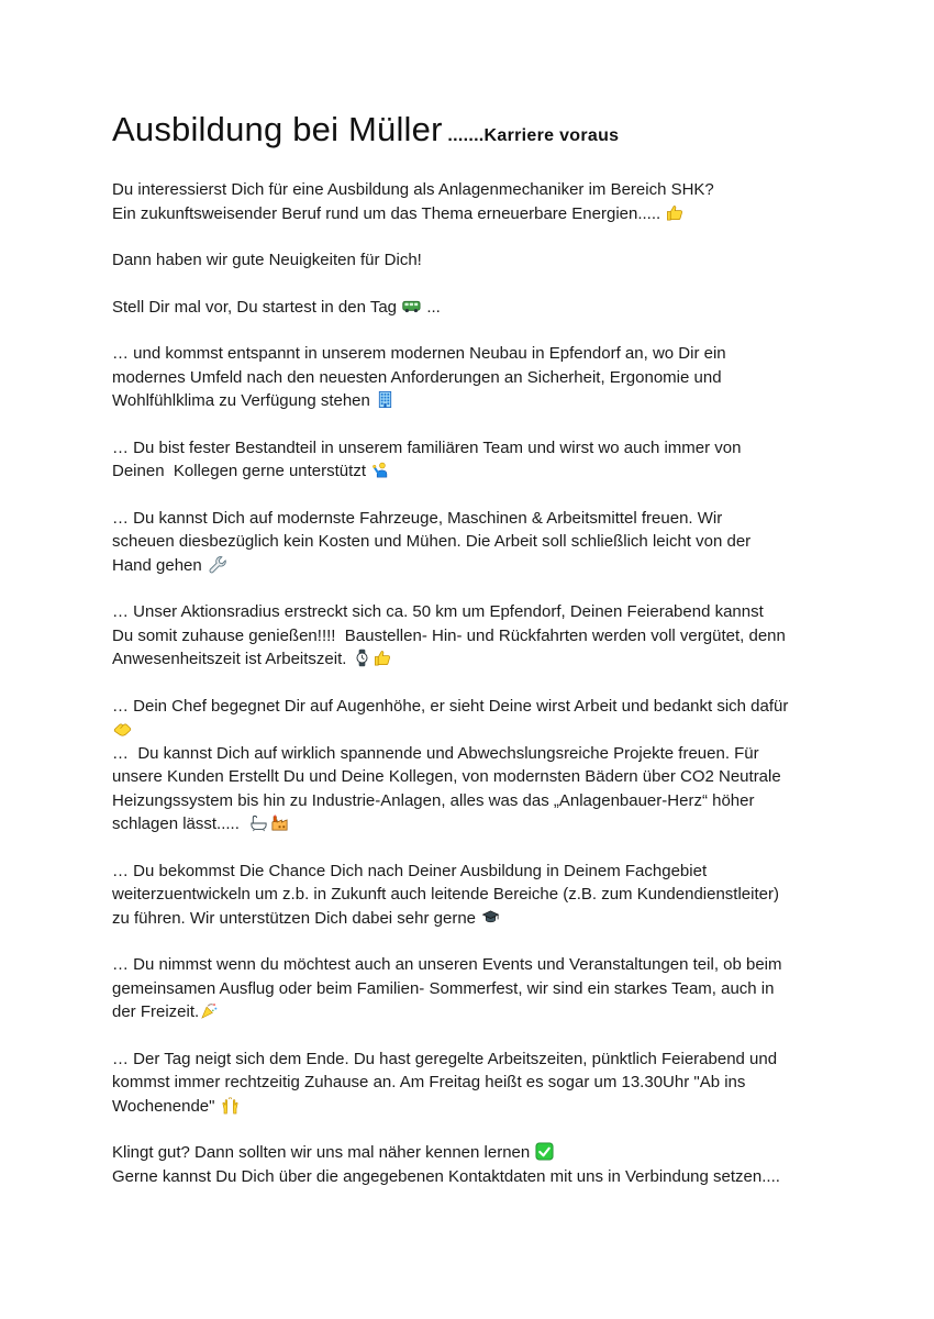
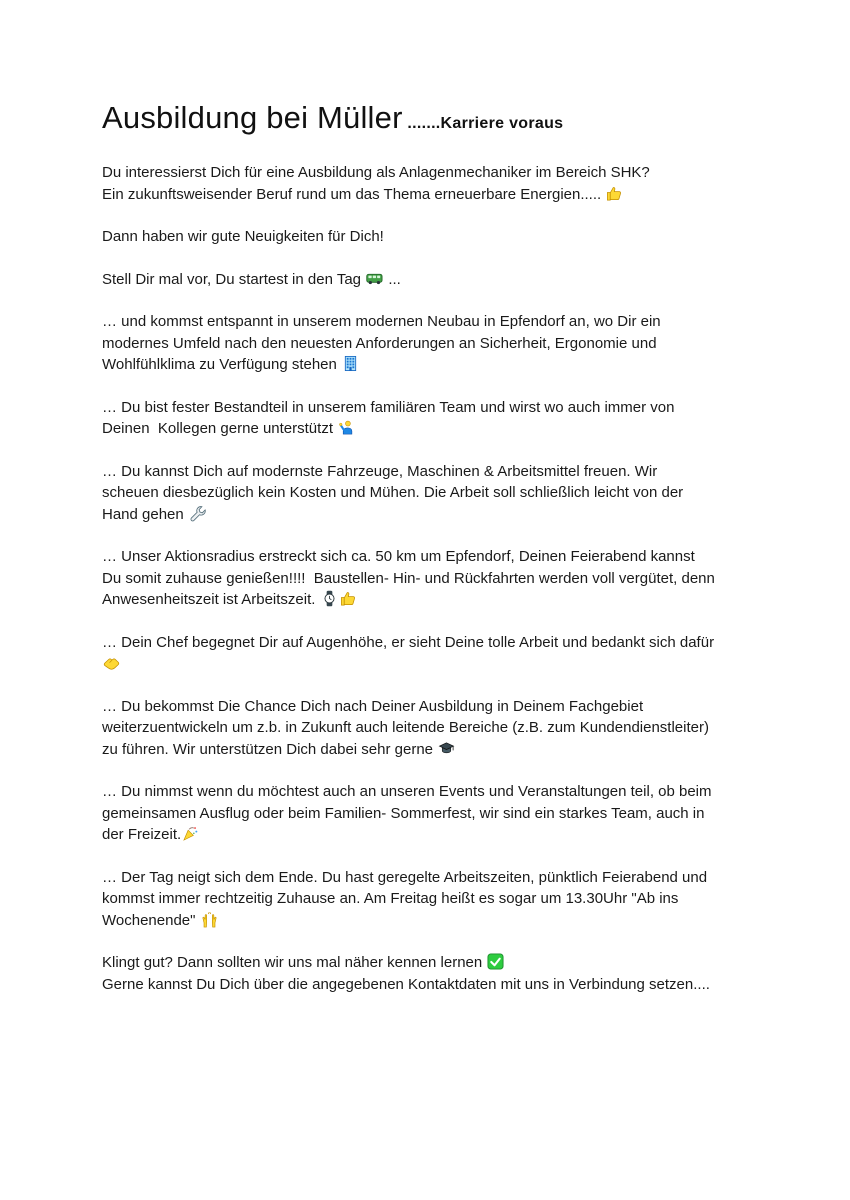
  Ausbildung bei Müller .......Karriere voraus
  Du interessierst Dich für eine Ausbildung als Anlagenmechaniker im Bereich SHK?
  Ein zukunftsweisender Beruf rund um das Thema erneuerbare Energien.....
  Dann haben wir gute Neuigkeiten für Dich!
  Stell Dir mal vor, Du startest in den Tag ...
  … und kommst entspannt in unserem modernen Neubau in Epfendorf an, wo Dir ein
  modernes Umfeld nach den neuesten Anforderungen an Sicherheit, Ergonomie und
  Wohlfühlklima zu Verfügung stehen
  … Du bist fester Bestandteil in unserem familiären Team und wirst wo auch immer von
  Deinen Kollegen gerne unterstützt
  … Du kannst Dich auf modernste Fahrzeuge, Maschinen & Arbeitsmittel freuen. Wir
  scheuen diesbezüglich kein Kosten und Mühen. Die Arbeit soll schließlich leicht von der
  Hand gehen
  … Unser Aktionsradius erstreckt sich ca. 50 km um Epfendorf, Deinen Feierabend kannst
  Du somit zuhause genießen!!!! Baustellen- Hin- und Rückfahrten werden voll vergütet, denn
  Anwesenheitszeit ist Arbeitszeit.
- … Dein Chef begegnet Dir auf Augenhöhe, er sieht Deine wirst Arbeit und bedankt sich dafür
+ … Dein Chef begegnet Dir auf Augenhöhe, er sieht Deine tolle Arbeit und bedankt sich dafür
- … Du kannst Dich auf wirklich spannende und Abwechslungsreiche Projekte freuen. Für
- unsere Kunden Erstellt Du und Deine Kollegen, von modernsten Bädern über CO2 Neutrale
- Heizungssystem bis hin zu Industrie-Anlagen, alles was das „Anlagenbauer-Herz“ höher
- schlagen lässt.....
  … Du bekommst Die Chance Dich nach Deiner Ausbildung in Deinem Fachgebiet
  weiterzuentwickeln um z.b. in Zukunft auch leitende Bereiche (z.B. zum Kundendienstleiter)
  zu führen. Wir unterstützen Dich dabei sehr gerne
  … Du nimmst wenn du möchtest auch an unseren Events und Veranstaltungen teil, ob beim
  gemeinsamen Ausflug oder beim Familien- Sommerfest, wir sind ein starkes Team, auch in
  der Freizeit.
  … Der Tag neigt sich dem Ende. Du hast geregelte Arbeitszeiten, pünktlich Feierabend und
  kommst immer rechtzeitig Zuhause an. Am Freitag heißt es sogar um 13.30Uhr "Ab ins
  Wochenende"
  Klingt gut? Dann sollten wir uns mal näher kennen lernen
  Gerne kannst Du Dich über die angegebenen Kontaktdaten mit uns in Verbindung setzen....
